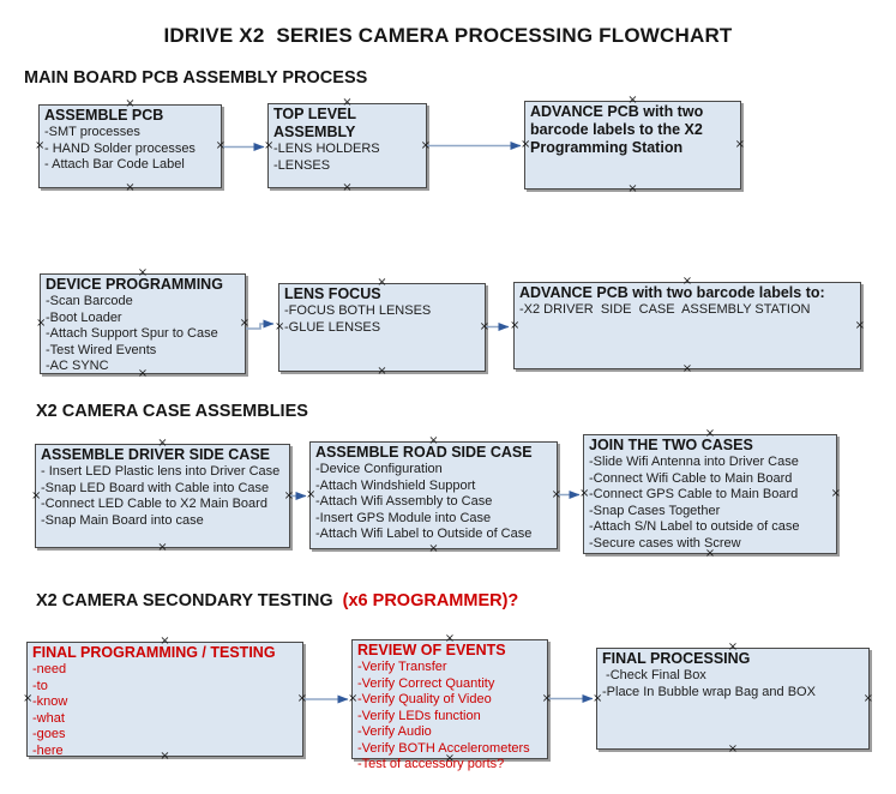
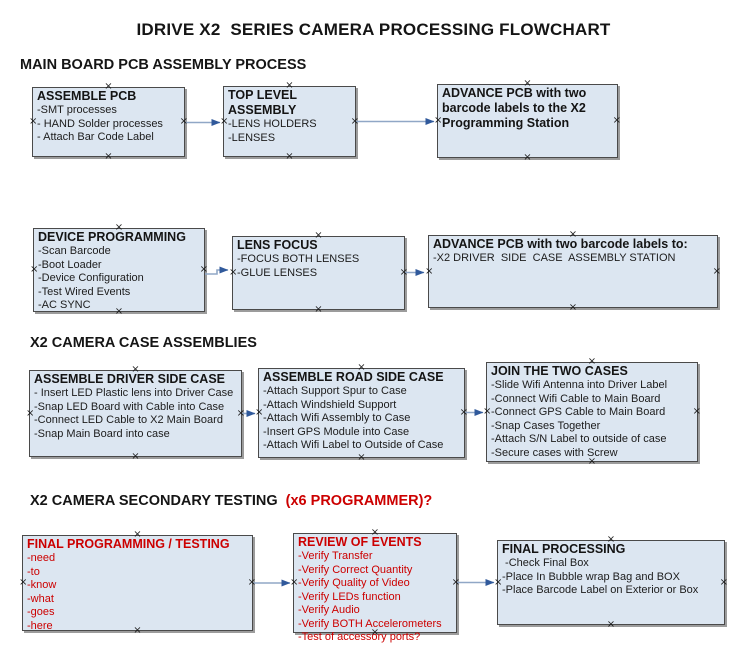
  IDRIVE X2 SERIES CAMERA PROCESSING FLOWCHART
  MAIN BOARD PCB ASSEMBLY PROCESS
  X2 CAMERA CASE ASSEMBLIES
  X2 CAMERA SECONDARY TESTING (x6 PROGRAMMER)?
  ASSEMBLE PCB
  -SMT processes
  - HAND Solder processes
  - Attach Bar Code Label
  ×
  ×
  ×
  ×
  TOP LEVEL ASSEMBLY
  -LENS HOLDERS
  -LENSES
  ×
  ×
  ×
  ×
  ADVANCE PCB with two barcode labels to the X2 Programming Station
  ×
  ×
  ×
  ×
  DEVICE PROGRAMMING
  -Scan Barcode
  -Boot Loader
- -Attach Support Spur to Case
+ -Device Configuration
  -Test Wired Events
  -AC SYNC
  ×
  ×
  ×
  ×
  LENS FOCUS
  -FOCUS BOTH LENSES
  -GLUE LENSES
  ×
  ×
  ×
  ×
  ADVANCE PCB with two barcode labels to:
  -X2 DRIVER SIDE CASE ASSEMBLY STATION
  ×
  ×
  ×
  ×
  ASSEMBLE DRIVER SIDE CASE
  - Insert LED Plastic lens into Driver Case
  -Snap LED Board with Cable into Case
  -Connect LED Cable to X2 Main Board
  -Snap Main Board into case
  ×
  ×
  ×
  ×
  ASSEMBLE ROAD SIDE CASE
- -Device Configuration
+ -Attach Support Spur to Case
  -Attach Windshield Support
  -Attach Wifi Assembly to Case
  -Insert GPS Module into Case
  -Attach Wifi Label to Outside of Case
  ×
  ×
  ×
  ×
  JOIN THE TWO CASES
- -Slide Wifi Antenna into Driver Case
+ -Slide Wifi Antenna into Driver Label
  -Connect Wifi Cable to Main Board
  -Connect GPS Cable to Main Board
  -Snap Cases Together
  -Attach S/N Label to outside of case
  -Secure cases with Screw
  ×
  ×
  ×
  ×
  FINAL PROGRAMMING / TESTING
  -need
  -to
  -know
  -what
  -goes
  -here
  ×
  ×
  ×
  ×
  REVIEW OF EVENTS
  -Verify Transfer
  -Verify Correct Quantity
  -Verify Quality of Video
  -Verify LEDs function
  -Verify Audio
  -Verify BOTH Accelerometers
  -Test of accessory ports?
  ×
  ×
  ×
  ×
  FINAL PROCESSING
  -Check Final Box
  -Place In Bubble wrap Bag and BOX
+ -Place Barcode Label on Exterior or Box
  ×
  ×
  ×
  ×
